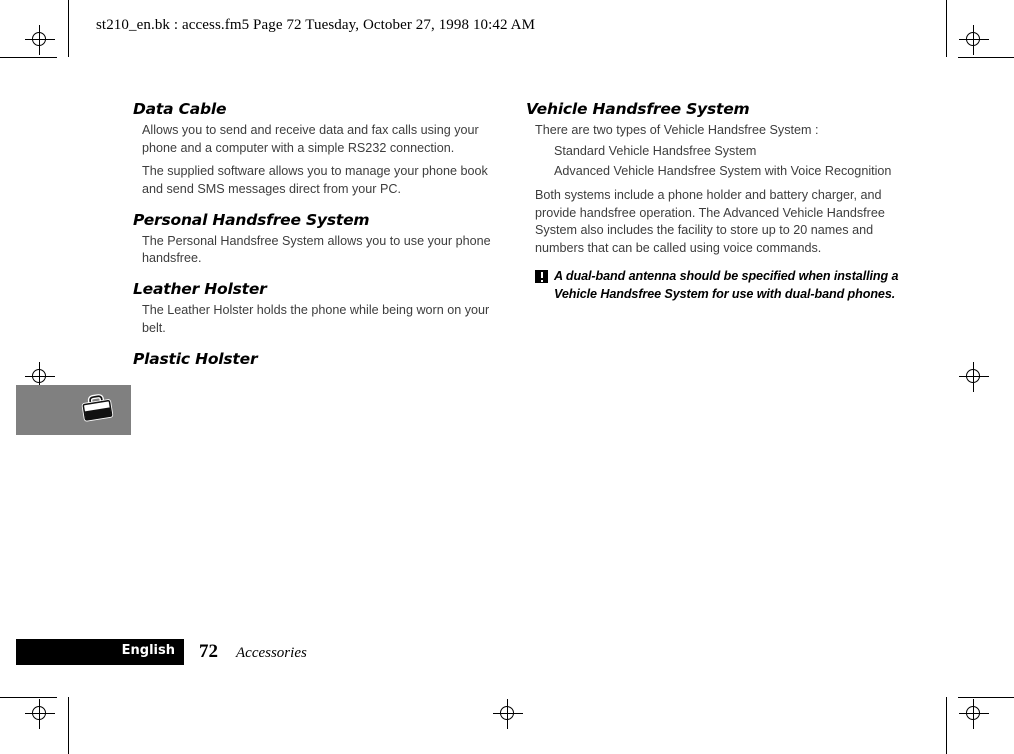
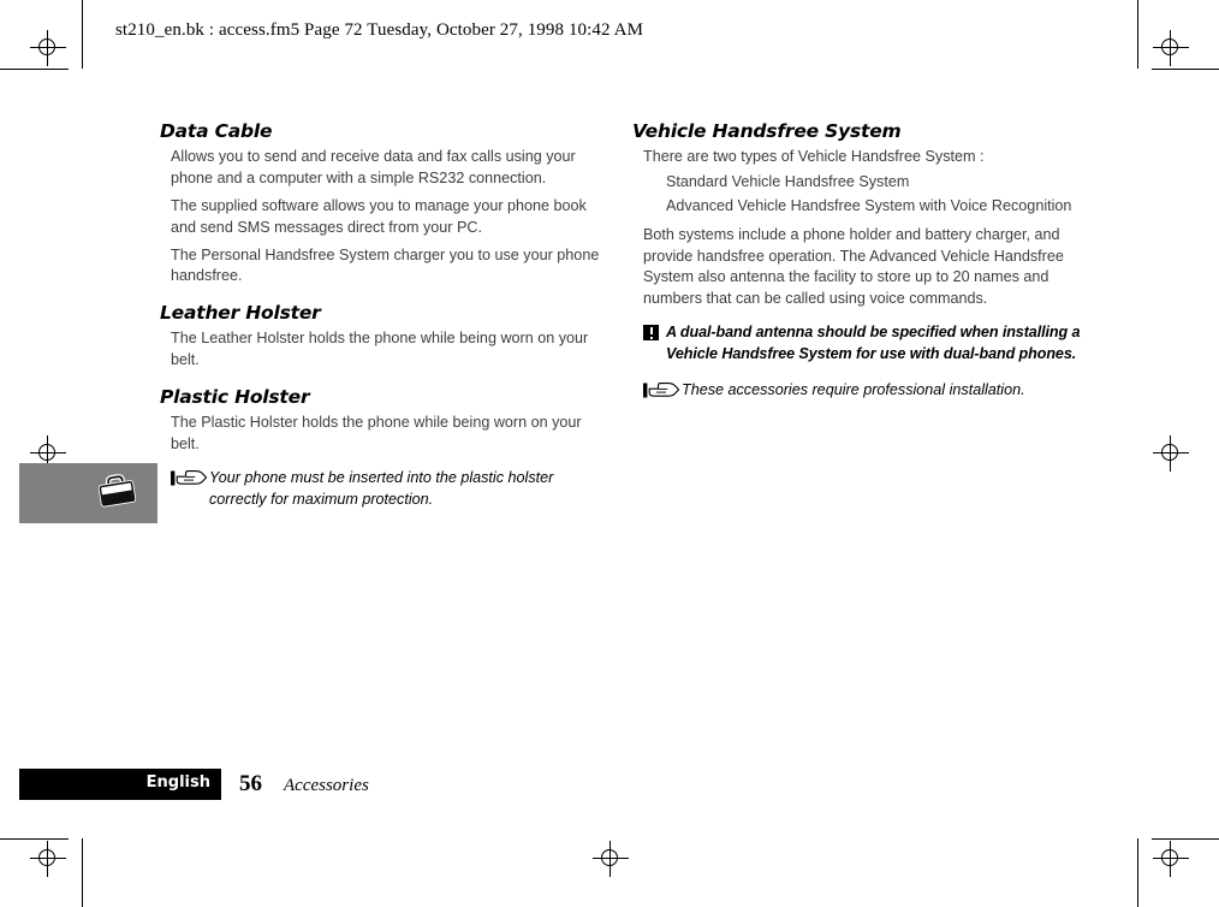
  st210_en.bk : access.fm5 Page 72 Tuesday, October 27, 1998 10:42 AM
  Data Cable
  Allows you to send and receive data and fax calls using your phone and a computer with a simple RS232 connection.
  The supplied software allows you to manage your phone book and send SMS messages direct from your PC.
- Personal Handsfree System
- The Personal Handsfree System allows you to use your phone handsfree.
+ The Personal Handsfree System charger you to use your phone handsfree.
  Leather Holster
  The Leather Holster holds the phone while being worn on your belt.
  Plastic Holster
+ The Plastic Holster holds the phone while being worn on your belt.
+ Your phone must be inserted into the plastic holster correctly for maximum protection.
  Vehicle Handsfree System
  There are two types of Vehicle Handsfree System :
  Standard Vehicle Handsfree System
  Advanced Vehicle Handsfree System with Voice Recognition
- Both systems include a phone holder and battery charger, and provide handsfree operation. The Advanced Vehicle Handsfree System also includes the facility to store up to 20 names and numbers that can be called using voice commands.
+ Both systems include a phone holder and battery charger, and provide handsfree operation. The Advanced Vehicle Handsfree System also antenna the facility to store up to 20 names and numbers that can be called using voice commands.
  A dual-band antenna should be specified when installing a Vehicle Handsfree System for use with dual-band phones.
+ These accessories require professional installation.
  English
- 72
+ 56
  Accessories
